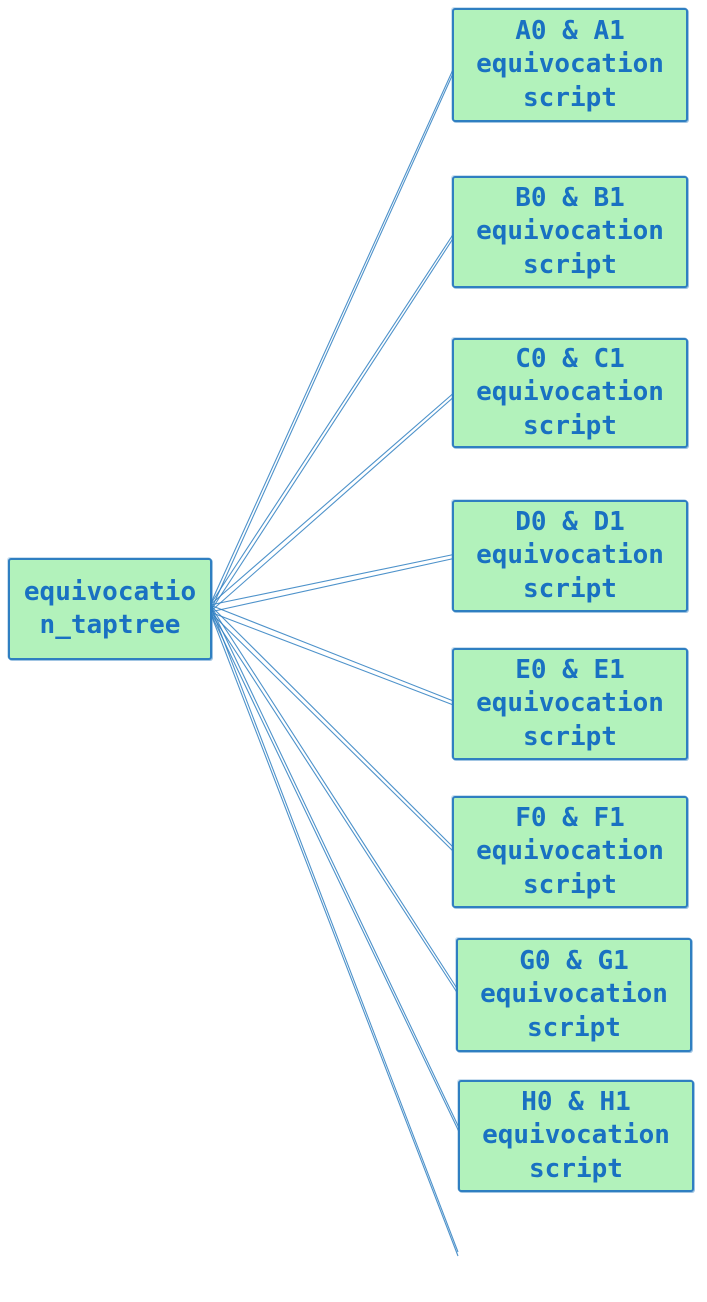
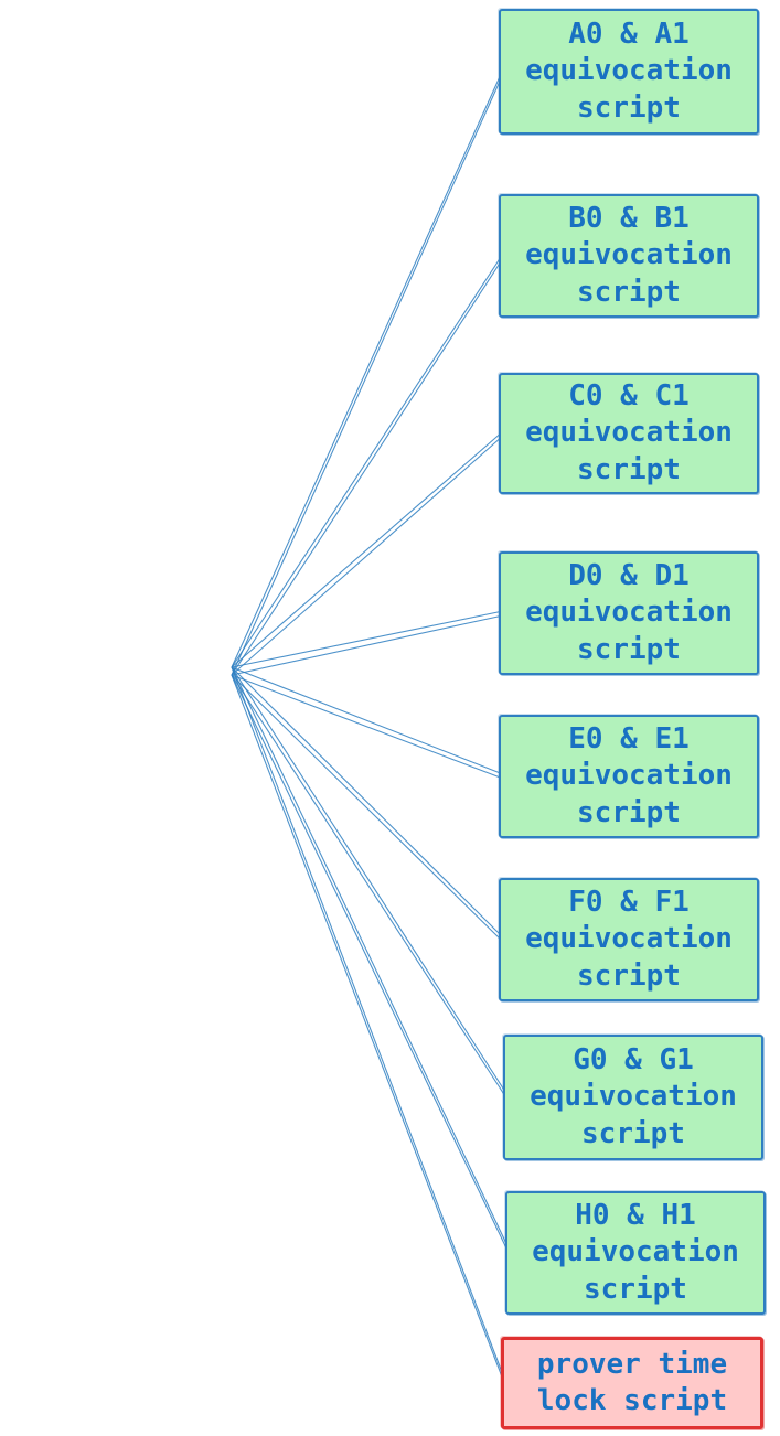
- equivocatio
- n_taptree
  A0 & A1
  equivocation
  script
  B0 & B1
  equivocation
  script
  C0 & C1
  equivocation
  script
  D0 & D1
  equivocation
  script
  E0 & E1
  equivocation
  script
  F0 & F1
  equivocation
  script
  G0 & G1
  equivocation
  script
  H0 & H1
  equivocation
  script
+ prover time
+ lock script
